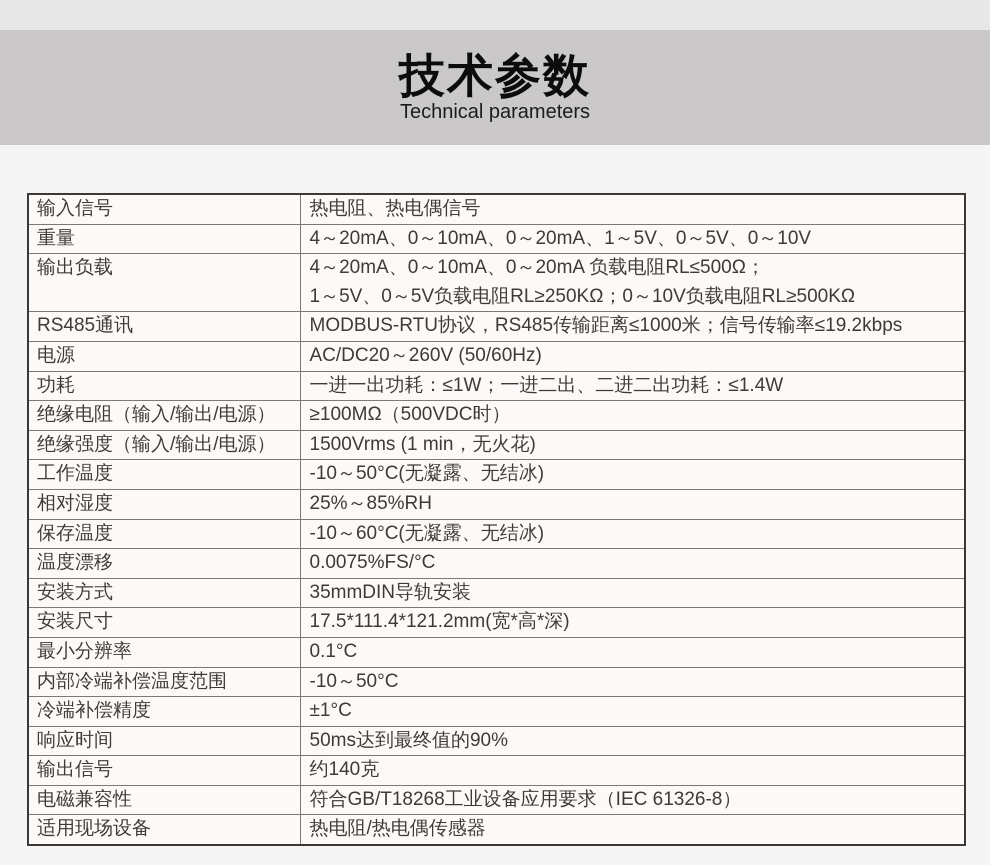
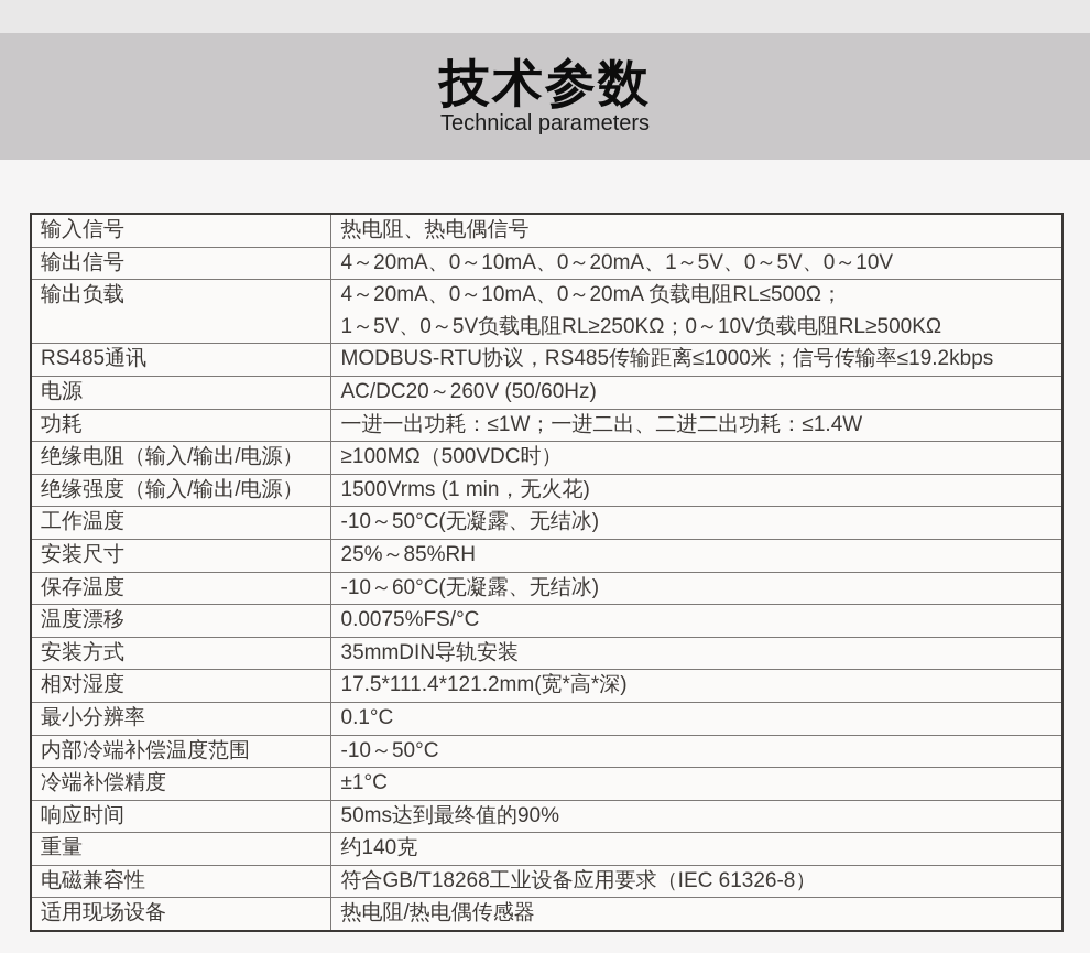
  技术参数
  Technical parameters
  输入信号	热电阻、热电偶信号
- 重量	4～20mA、0～10mA、0～20mA、1～5V、0～5V、0～10V
+ 输出信号	4～20mA、0～10mA、0～20mA、1～5V、0～5V、0～10V
  输出负载	4～20mA、0～10mA、0～20mA 负载电阻RL≤500Ω； 1～5V、0～5V负载电阻RL≥250KΩ；0～10V负载电阻RL≥500KΩ
  RS485通讯	MODBUS-RTU协议，RS485传输距离≤1000米；信号传输率≤19.2kbps
  电源	AC/DC20～260V (50/60Hz)
  功耗	一进一出功耗：≤1W；一进二出、二进二出功耗：≤1.4W
  绝缘电阻（输入/输出/电源）	≥100MΩ（500VDC时）
  绝缘强度（输入/输出/电源）	1500Vrms (1 min，无火花)
  工作温度	-10～50°C(无凝露、无结冰)
- 相对湿度	25%～85%RH
+ 安装尺寸	25%～85%RH
  保存温度	-10～60°C(无凝露、无结冰)
  温度漂移	0.0075%FS/°C
  安装方式	35mmDIN导轨安装
- 安装尺寸	17.5*111.4*121.2mm(宽*高*深)
+ 相对湿度	17.5*111.4*121.2mm(宽*高*深)
  最小分辨率	0.1°C
  内部冷端补偿温度范围	-10～50°C
  冷端补偿精度	±1°C
  响应时间	50ms达到最终值的90%
- 输出信号	约140克
+ 重量	约140克
  电磁兼容性	符合GB/T18268工业设备应用要求（IEC 61326-8）
  适用现场设备	热电阻/热电偶传感器
